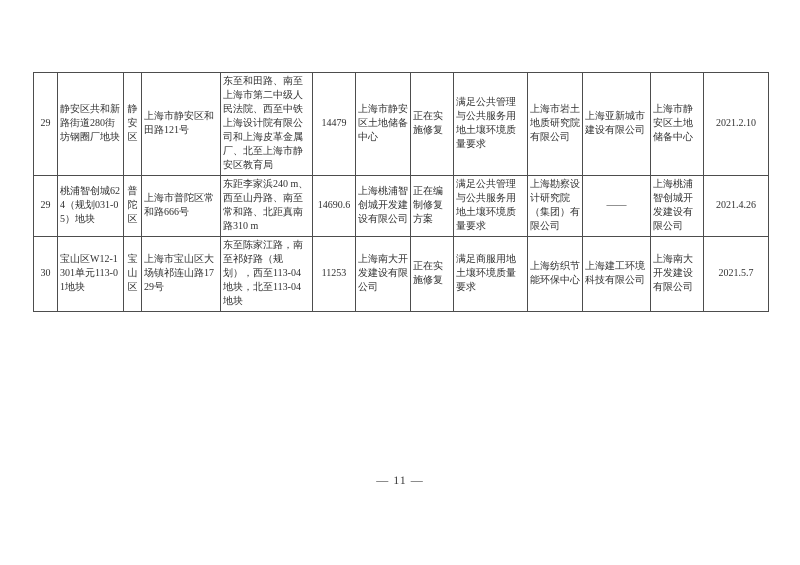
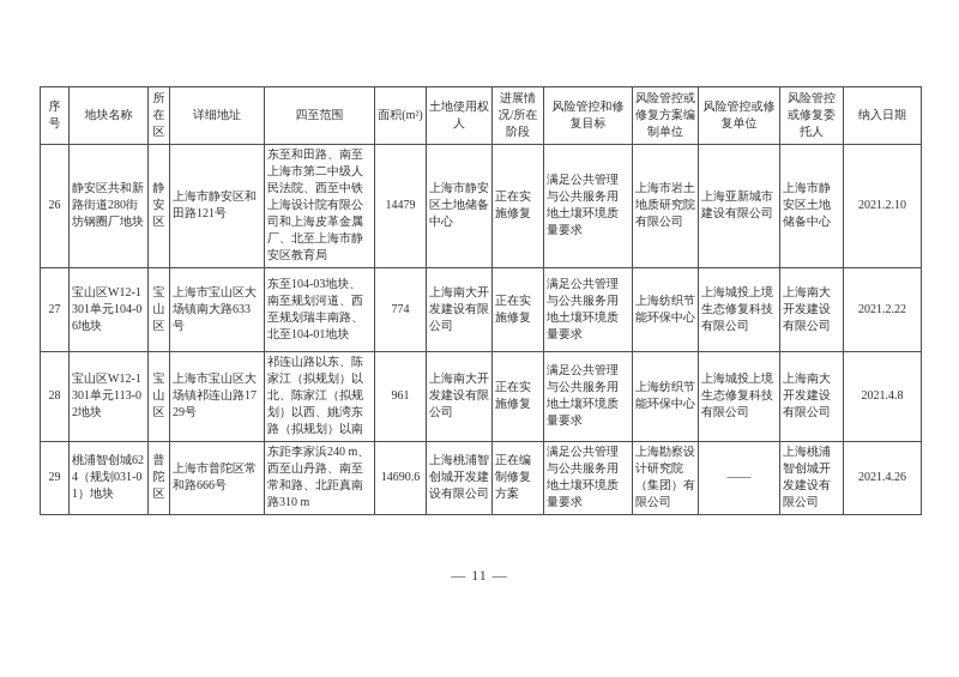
+ 序号	地块名称	所在区	详细地址	四至范围	面积(m²)	土地使用权人	进展情况/所在阶段	风险管控和修复目标	风险管控或修复方案编制单位	风险管控或修复单位	风险管控或修复委托人	纳入日期
- 29	静安区共和新路街道280街坊钢圈厂地块	静安区	上海市静安区和田路121号	东至和田路、南至上海市第二中级人民法院、西至中铁上海设计院有限公司和上海皮革金属厂、北至上海市静安区教育局	14479	上海市静安区土地储备中心	正在实施修复	满足公共管理与公共服务用地土壤环境质量要求	上海市岩土地质研究院有限公司	上海亚新城市建设有限公司	上海市静安区土地储备中心	2021.2.10
+ 26	静安区共和新路街道280街坊钢圈厂地块	静安区	上海市静安区和田路121号	东至和田路、南至上海市第二中级人民法院、西至中铁上海设计院有限公司和上海皮革金属厂、北至上海市静安区教育局	14479	上海市静安区土地储备中心	正在实施修复	满足公共管理与公共服务用地土壤环境质量要求	上海市岩土地质研究院有限公司	上海亚新城市建设有限公司	上海市静安区土地储备中心	2021.2.10
+ 27	宝山区W12-1301单元104-06地块	宝山区	上海市宝山区大场镇南大路633号	东至104-03地块、南至规划河道、西至规划瑞丰南路、北至104-01地块	774	上海南大开发建设有限公司	正在实施修复	满足公共管理与公共服务用地土壤环境质量要求	上海纺织节能环保中心	上海城投上境生态修复科技有限公司	上海南大开发建设有限公司	2021.2.22
+ 28	宝山区W12-1301单元113-02地块	宝山区	上海市宝山区大场镇祁连山路1729号	祁连山路以东、陈家江（拟规划）以北、陈家江（拟规划）以西、姚湾东路（拟规划）以南	961	上海南大开发建设有限公司	正在实施修复	满足公共管理与公共服务用地土壤环境质量要求	上海纺织节能环保中心	上海城投上境生态修复科技有限公司	上海南大开发建设有限公司	2021.4.8
- 29	桃浦智创城624（规划031-05）地块	普陀区	上海市普陀区常和路666号	东距李家浜240 m、西至山丹路、南至常和路、北距真南路310 m	14690.6	上海桃浦智创城开发建设有限公司	正在编制修复方案	满足公共管理与公共服务用地土壤环境质量要求	上海勘察设计研究院（集团）有限公司	——	上海桃浦智创城开发建设有限公司	2021.4.26
+ 29	桃浦智创城624（规划031-01）地块	普陀区	上海市普陀区常和路666号	东距李家浜240 m、西至山丹路、南至常和路、北距真南路310 m	14690.6	上海桃浦智创城开发建设有限公司	正在编制修复方案	满足公共管理与公共服务用地土壤环境质量要求	上海勘察设计研究院（集团）有限公司	——	上海桃浦智创城开发建设有限公司	2021.4.26
- 30	宝山区W12-1301单元113-01地块	宝山区	上海市宝山区大场镇祁连山路1729号	东至陈家江路，南至祁好路（规划），西至113-04地块，北至113-04地块	11253	上海南大开发建设有限公司	正在实施修复	满足商服用地土壤环境质量要求	上海纺织节能环保中心	上海建工环境科技有限公司	上海南大开发建设有限公司	2021.5.7
  — 11 —
